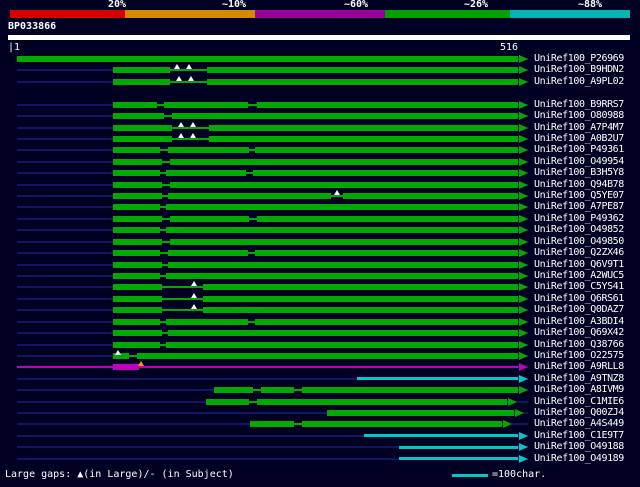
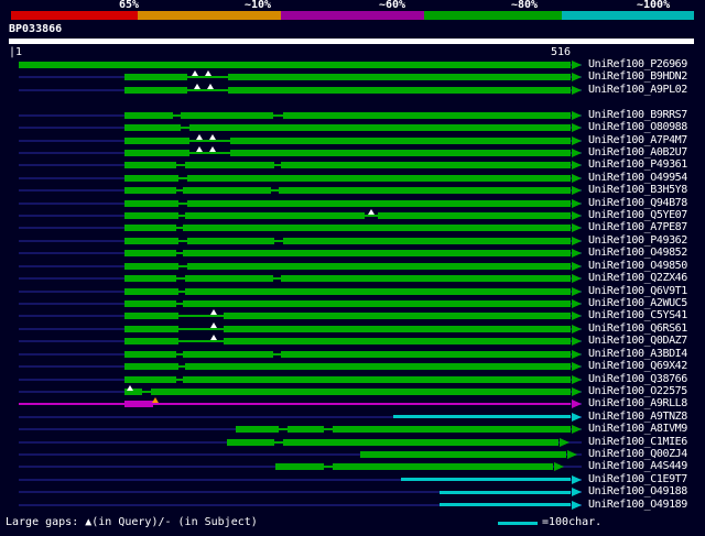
  BP033866
  |1
  516
  UniRef100_P26969
  UniRef100_B9HDN2
  UniRef100_A9PL02
  UniRef100_B9RRS7
  UniRef100_O80988
  UniRef100_A7P4M7
  UniRef100_A0B2U7
  UniRef100_P49361
  UniRef100_O49954
  UniRef100_B3H5Y8
  UniRef100_Q94B78
  UniRef100_Q5YE07
  UniRef100_A7PE87
  UniRef100_P49362
  UniRef100_O49852
  UniRef100_O49850
  UniRef100_Q2ZX46
  UniRef100_Q6V9T1
  UniRef100_A2WUC5
  UniRef100_C5YS41
  UniRef100_Q6RS61
  UniRef100_Q0DAZ7
  UniRef100_A3BDI4
  UniRef100_Q69X42
  UniRef100_Q38766
  UniRef100_O22575
  UniRef100_A9RLL8
  UniRef100_A9TNZ8
  UniRef100_A8IVM9
  UniRef100_C1MIE6
  UniRef100_Q00ZJ4
  UniRef100_A4S449
  UniRef100_C1E9T7
  UniRef100_O49188
  UniRef100_O49189
- Large gaps: ▲(in Large)/- (in Subject)
+ Large gaps: ▲(in Query)/- (in Subject)
  =100char.
- 20%
+ 65%
  ~10%
  ~60%
- ~26%
+ ~80%
- ~88%
+ ~100%
